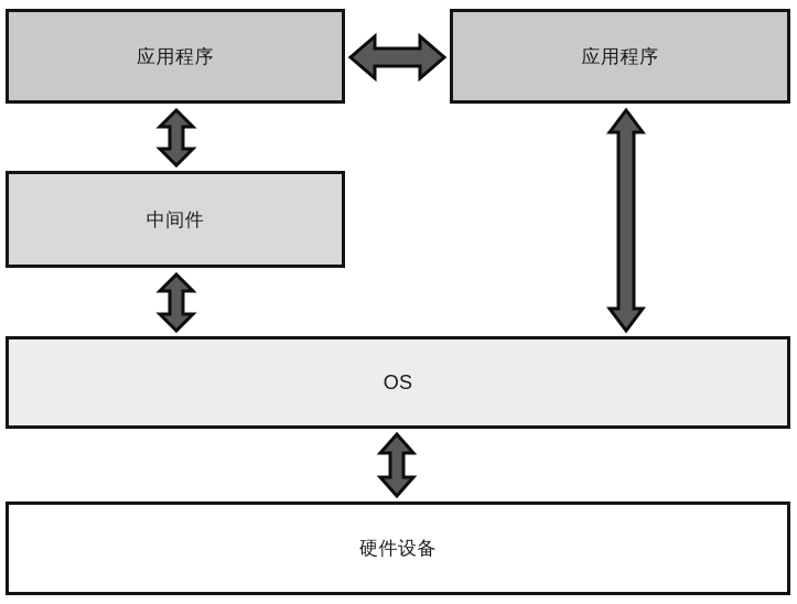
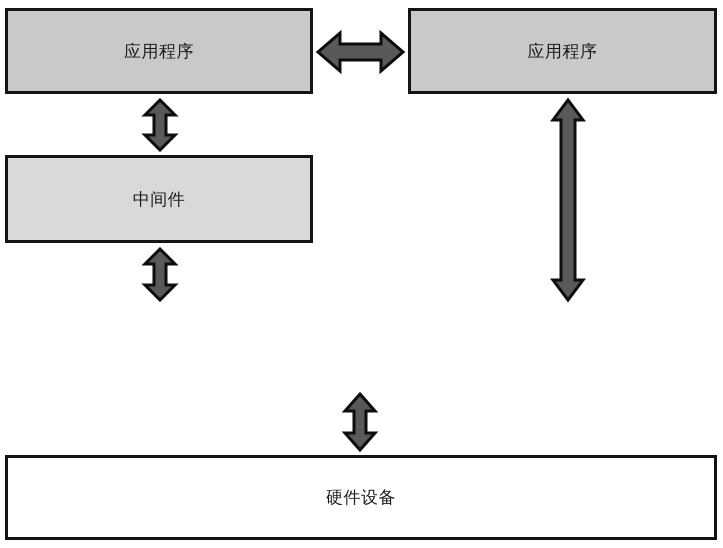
  应用程序
  应用程序
  中间件
- OS
  硬件设备
